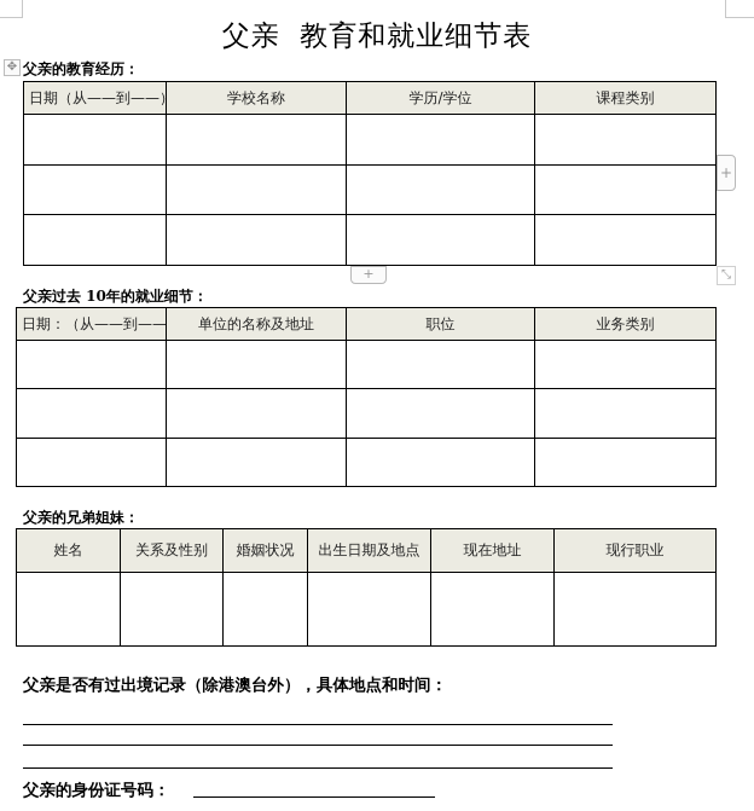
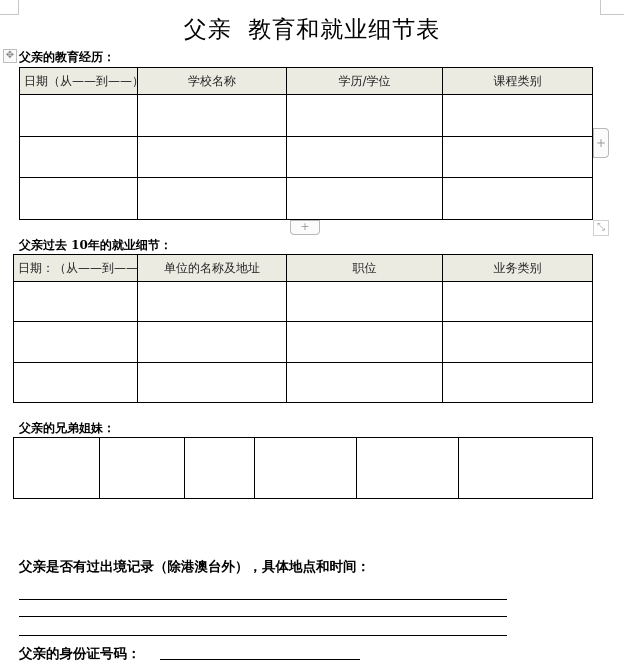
  父亲 教育和就业细节表
  ✥
  父亲的教育经历：
  日期（从——到——	学校名称	学历/学位	课程类别
  +
  +
  ⤡
  父亲过去 10年的就业细节：
  日期：（从——到——	单位的名称及地址	职位	业务类别
  父亲的兄弟姐妹：
- 姓名	关系及性别	婚姻状况	出生日期及地点	现在地址	现行职业
  父亲是否有过出境记录（除港澳台外），具体地点和时间：
  父亲的身份证号码：
